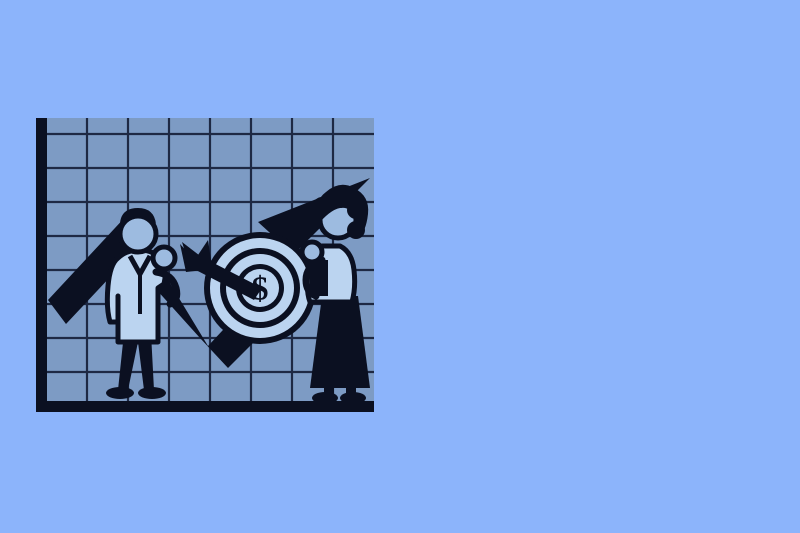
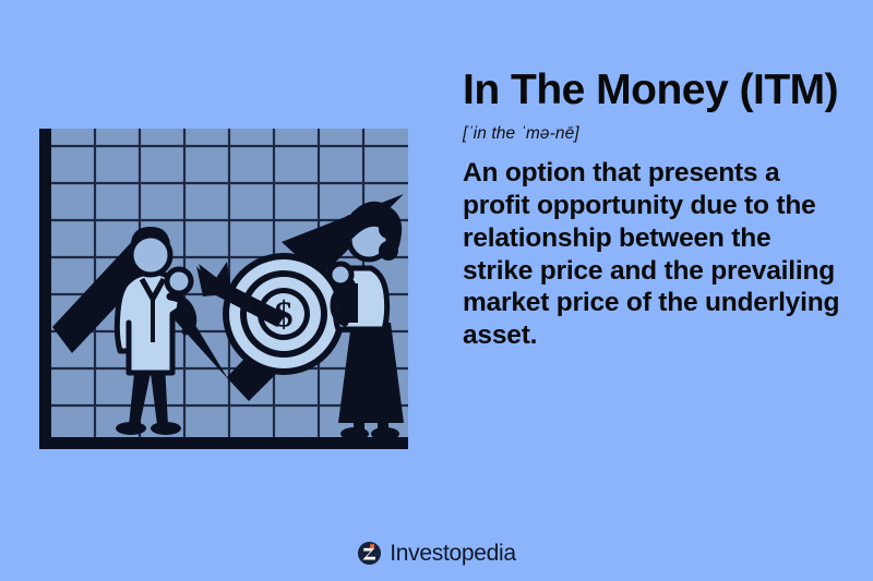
+ In The Money (ITM)
+ [ˈin the ˈmə-nē]
+ An option that presents a profit opportunity due to the relationship between the strike price and the prevailing market price of the underlying asset.
+ Investopedia
